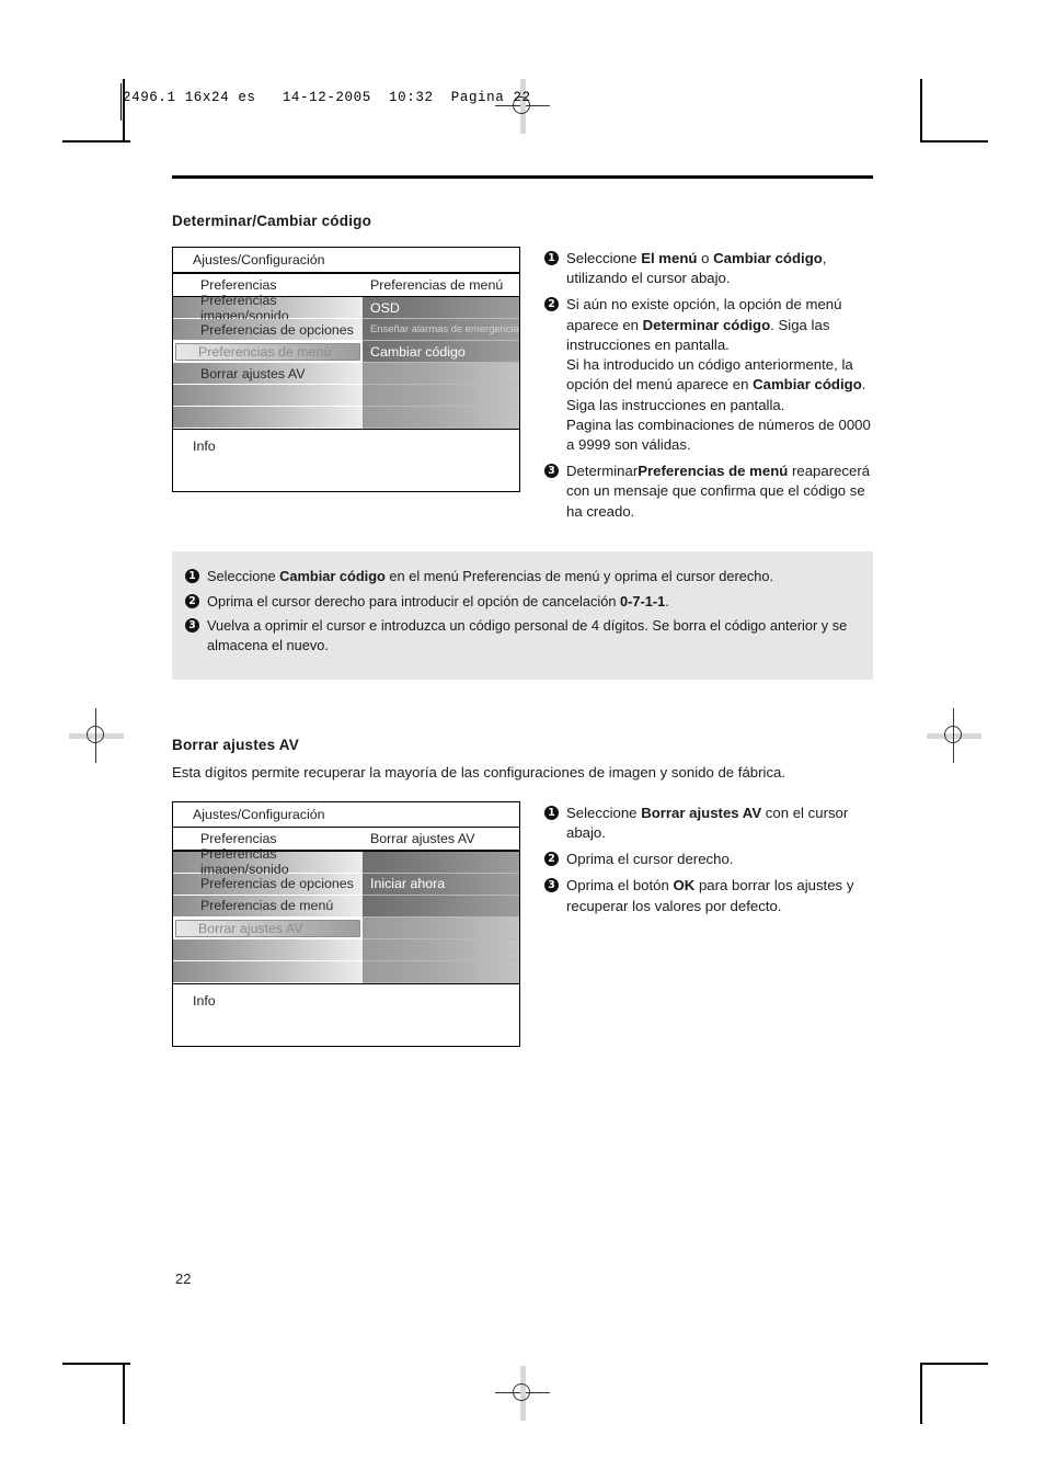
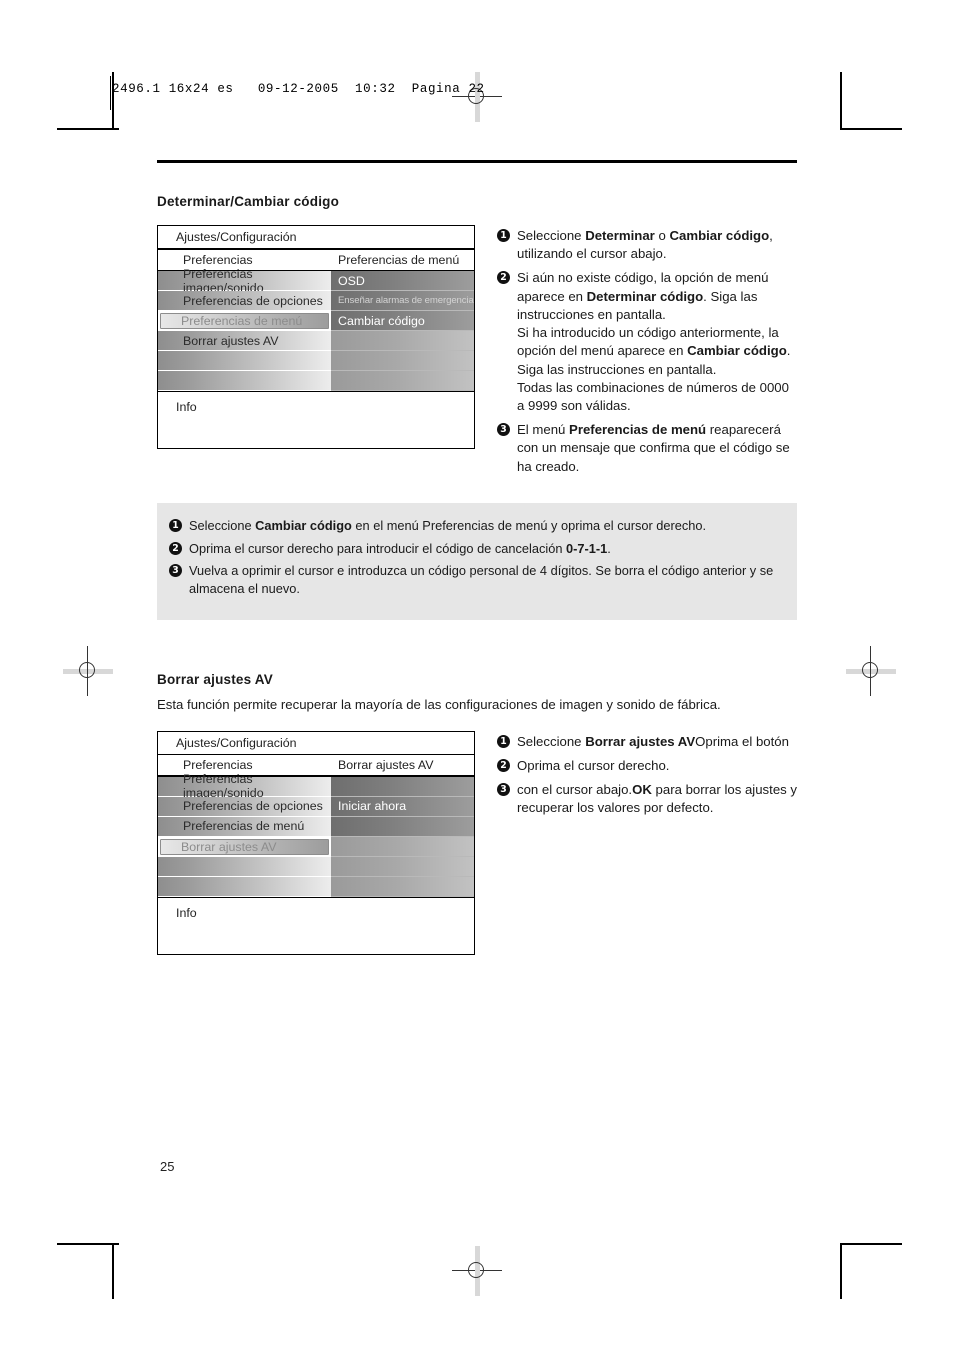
- 2496.1 16x24 es 14-12-2005 10:32 Pagina 22
+ 2496.1 16x24 es 09-12-2005 10:32 Pagina 22
  Determinar/Cambiar código
  Ajustes/Configuración
  Preferencias
  Preferencias de menú
  Preferencias imagen/sonido
  OSD
  Preferencias de opciones
  Enseñar alarmas de emergencia
  Preferencias de menú
  Cambiar código
  Borrar ajustes AV
  Info
  1
- Seleccione El menú o Cambiar código, utilizando el cursor abajo.
+ Seleccione Determinar o Cambiar código, utilizando el cursor abajo.
  2
- Si aún no existe opción, la opción de menú aparece en Determinar código. Siga las instrucciones en pantalla.
+ Si aún no existe código, la opción de menú aparece en Determinar código. Siga las instrucciones en pantalla.
  Si ha introducido un código anteriormente, la opción del menú aparece en Cambiar código. Siga las instrucciones en pantalla.
- Pagina las combinaciones de números de 0000 a 9999 son válidas.
+ Todas las combinaciones de números de 0000 a 9999 son válidas.
  3
- DeterminarPreferencias de menú reaparecerá con un mensaje que confirma que el código se ha creado.
+ El menú Preferencias de menú reaparecerá con un mensaje que confirma que el código se ha creado.
  1
  Seleccione Cambiar código en el menú Preferencias de menú y oprima el cursor derecho.
  2
- Oprima el cursor derecho para introducir el opción de cancelación 0-7-1-1.
+ Oprima el cursor derecho para introducir el código de cancelación 0-7-1-1.
  3
  Vuelva a oprimir el cursor e introduzca un código personal de 4 dígitos. Se borra el código anterior y se almacena el nuevo.
  Borrar ajustes AV
- Esta dígitos permite recuperar la mayoría de las configuraciones de imagen y sonido de fábrica.
+ Esta función permite recuperar la mayoría de las configuraciones de imagen y sonido de fábrica.
  Ajustes/Configuración
  Preferencias
  Borrar ajustes AV
  Preferencias imagen/sonido
  Preferencias de opciones
  Iniciar ahora
  Preferencias de menú
  Borrar ajustes AV
  Info
  1
- Seleccione Borrar ajustes AV con el cursor abajo.
+ Seleccione Borrar ajustes AVOprima el botón
  2
  Oprima el cursor derecho.
  3
- Oprima el botón OK para borrar los ajustes y recuperar los valores por defecto.
+ con el cursor abajo.OK para borrar los ajustes y recuperar los valores por defecto.
- 22
+ 25
